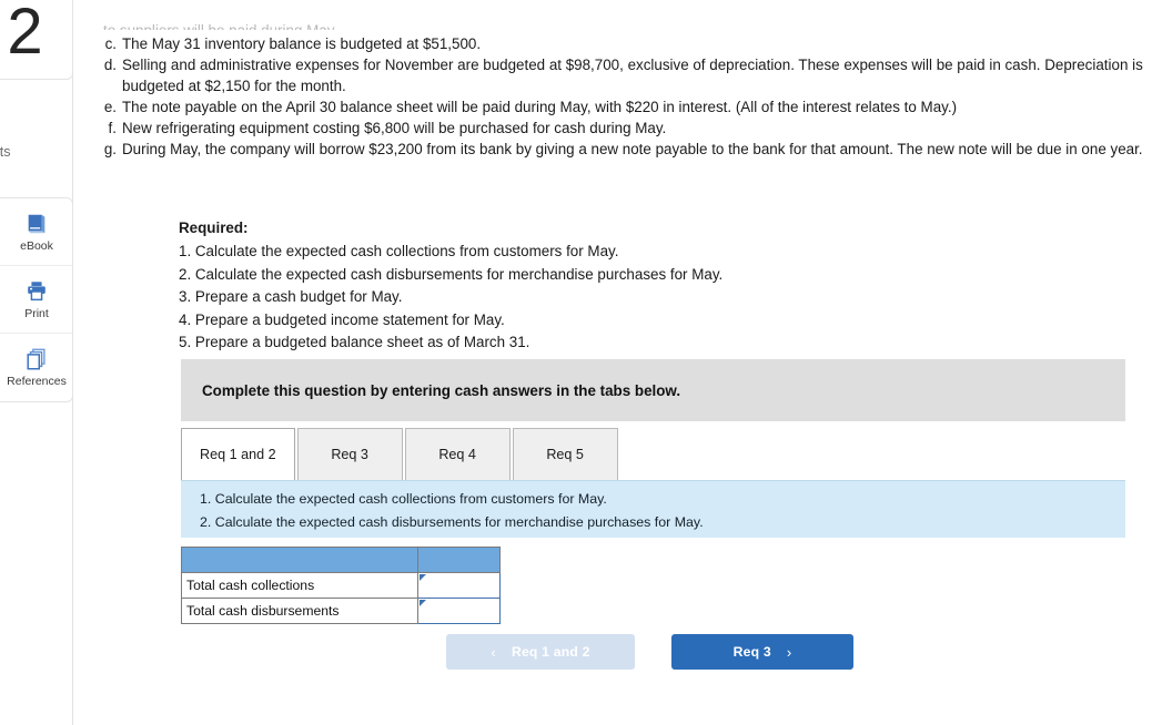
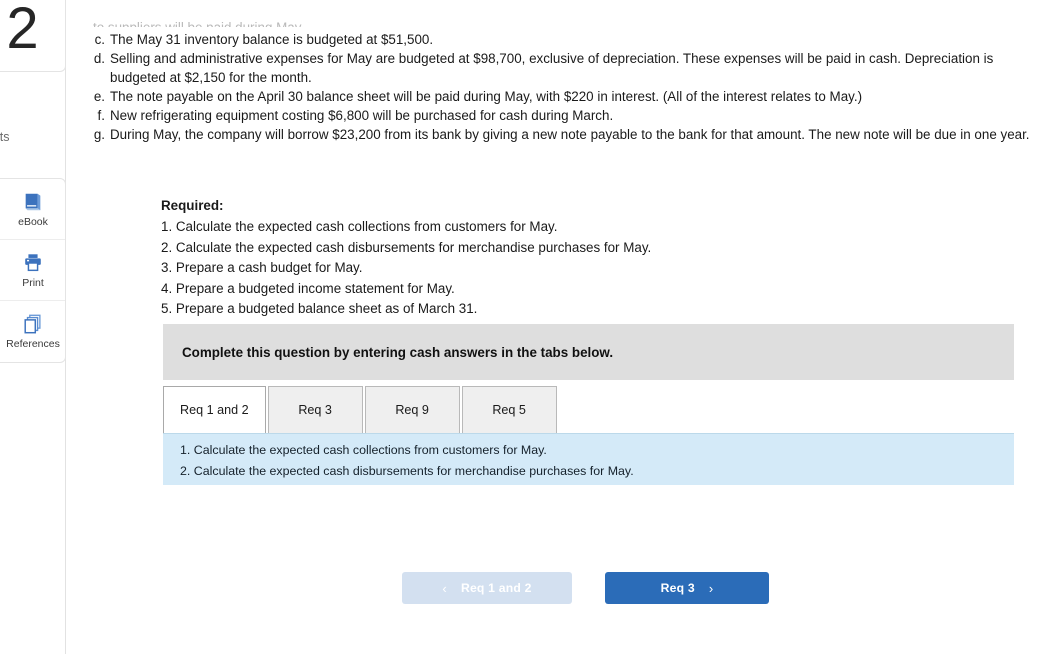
  2
  eBook
  Print
  References
  c.
  The May 31 inventory balance is budgeted at $51,500.
  d.
- Selling and administrative expenses for November are budgeted at $98,700, exclusive of depreciation. These expenses will be paid in cash. Depreciation is budgeted at $2,150 for the month.
+ Selling and administrative expenses for May are budgeted at $98,700, exclusive of depreciation. These expenses will be paid in cash. Depreciation is budgeted at $2,150 for the month.
  e.
  The note payable on the April 30 balance sheet will be paid during May, with $220 in interest. (All of the interest relates to May.)
  f.
- New refrigerating equipment costing $6,800 will be purchased for cash during May.
+ New refrigerating equipment costing $6,800 will be purchased for cash during March.
  g.
  During May, the company will borrow $23,200 from its bank by giving a new note payable to the bank for that amount. The new note will be due in one year.
  Required:
  1. Calculate the expected cash collections from customers for May.
  2. Calculate the expected cash disbursements for merchandise purchases for May.
  3. Prepare a cash budget for May.
  4. Prepare a budgeted income statement for May.
  5. Prepare a budgeted balance sheet as of March 31.
  Complete this question by entering cash answers in the tabs below.
  Req 1 and 2
  Req 3
- Req 4
+ Req 9
  Req 5
  1. Calculate the expected cash collections from customers for May.
  2. Calculate the expected cash disbursements for merchandise purchases for May.
- Total cash collections
- Total cash disbursements
  ‹
  Req 1 and 2
  Req 3
  ›
